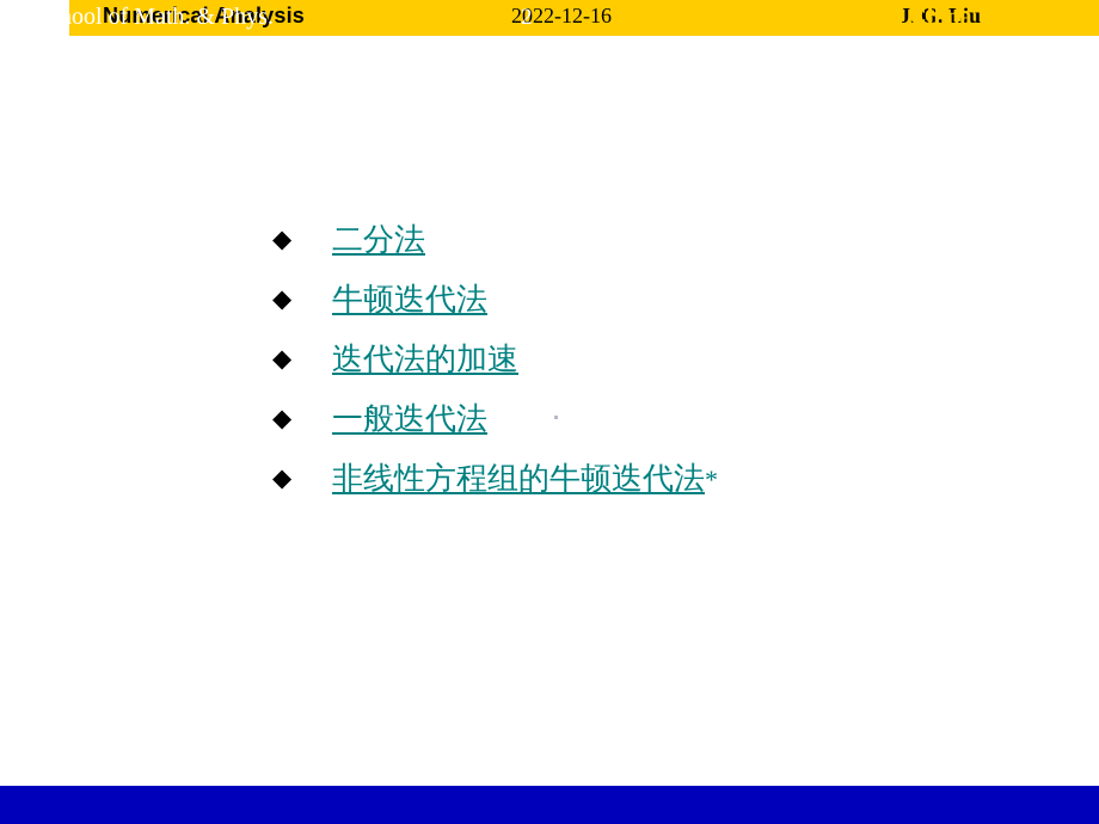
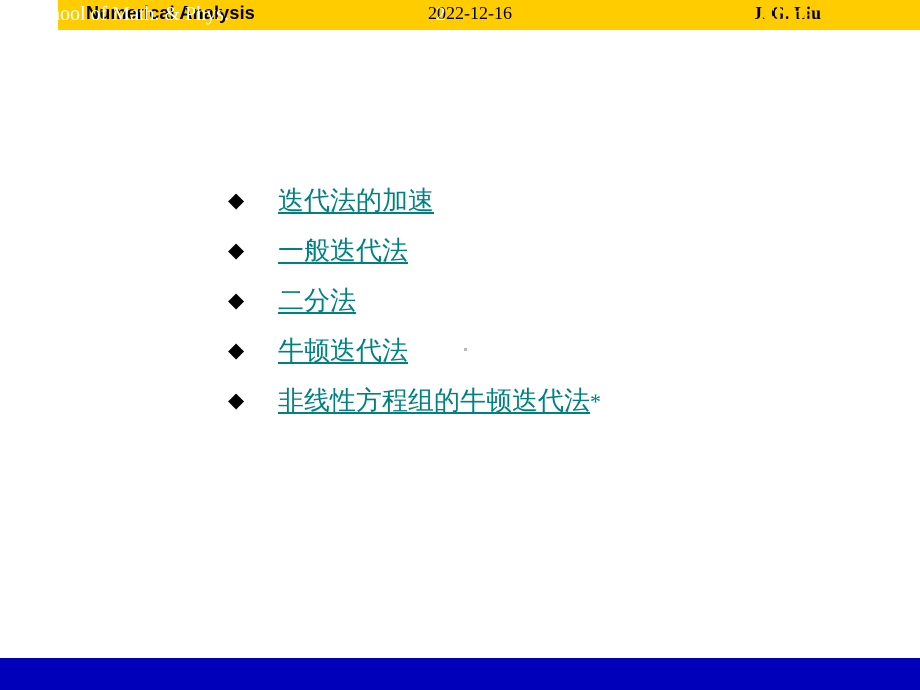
  Numerical Analysis
  2022-12-16
  J. G. Liu
  ◆
- 二分法
+ 迭代法的加速
  ◆
- 牛顿迭代法
+ 一般迭代法
  ◆
- 迭代法的加速
+ 二分法
  ◆
- 一般迭代法
+ 牛顿迭代法
  ◆
  非线性方程组的牛顿迭代法*
  School of Math. & Phys.
  2
  North China Elec. P.U.
